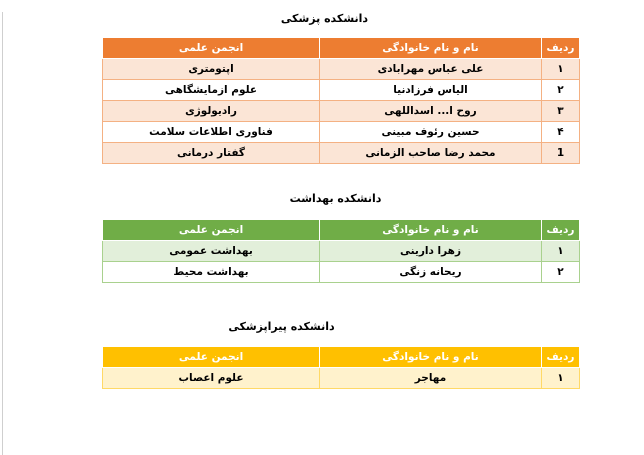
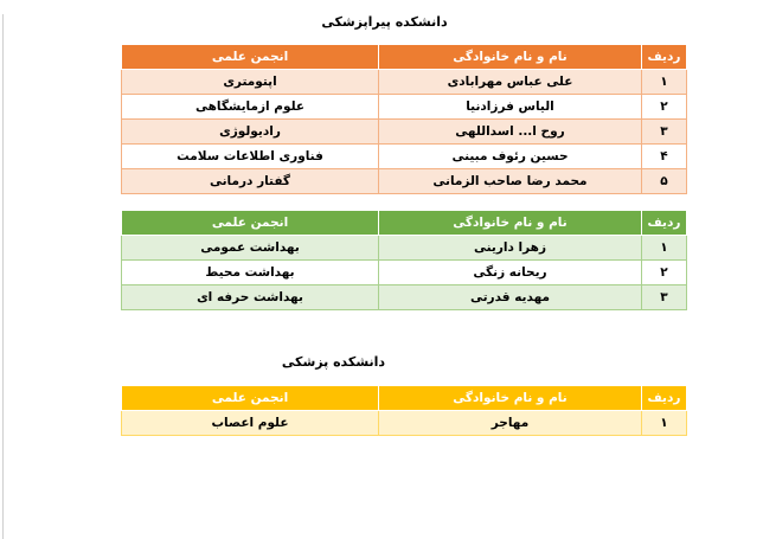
- دانشکده پزشکی
+ دانشکده پیراپزشکی
  ردیف	نام و نام خانوادگی	انجمن علمی
  ۱	علی عباس مهرابادی	اپتومتری
  ۲	الیاس فرزادنیا	علوم ازمایشگاهی
  ۳	روح ا... اسداللهی	رادیولوژی
  ۴	حسین رئوف مبینی	فناوری اطلاعات سلامت
- 1	محمد رضا صاحب الزمانی	گفتار درمانی
+ ۵	محمد رضا صاحب الزمانی	گفتار درمانی
- دانشکده بهداشت
  ردیف	نام و نام خانوادگی	انجمن علمی
  ۱	زهرا دارینی	بهداشت عمومی
  ۲	ریحانه زنگی	بهداشت محیط
+ ۳	مهدیه قدرتی	بهداشت حرفه ای
- دانشکده پیراپزشکی
+ دانشکده پزشکی
  ردیف	نام و نام خانوادگی	انجمن علمی
  ۱	مهاجر	علوم اعصاب
